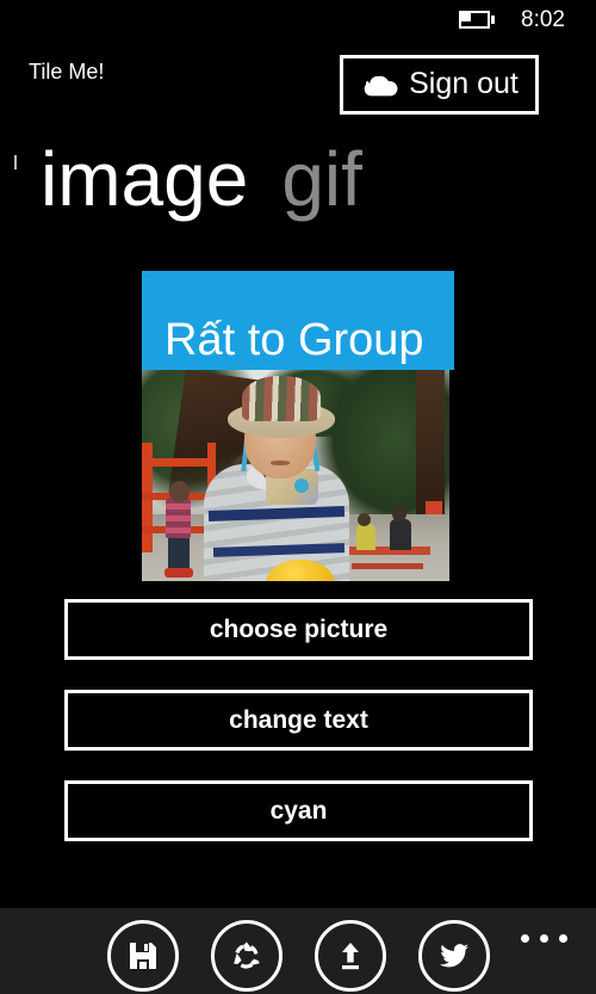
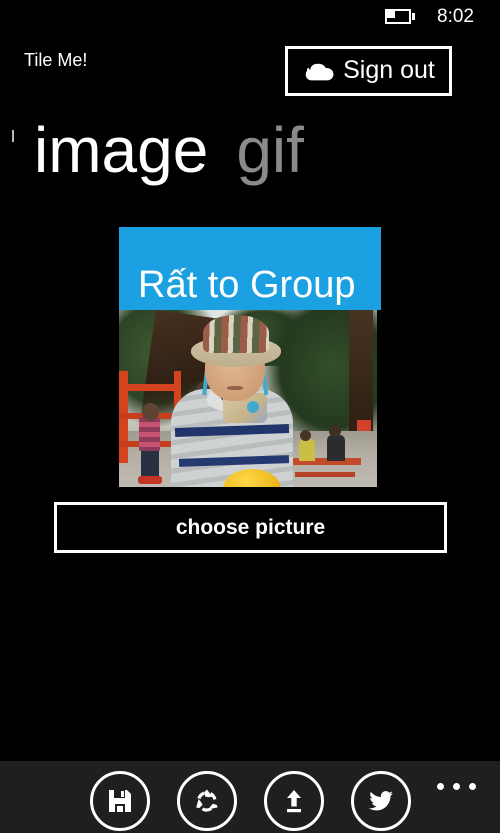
  8:02
  Tile Me!
  Sign out
  image
  gif
  Rất to Group
  choose picture
- change text
- cyan
